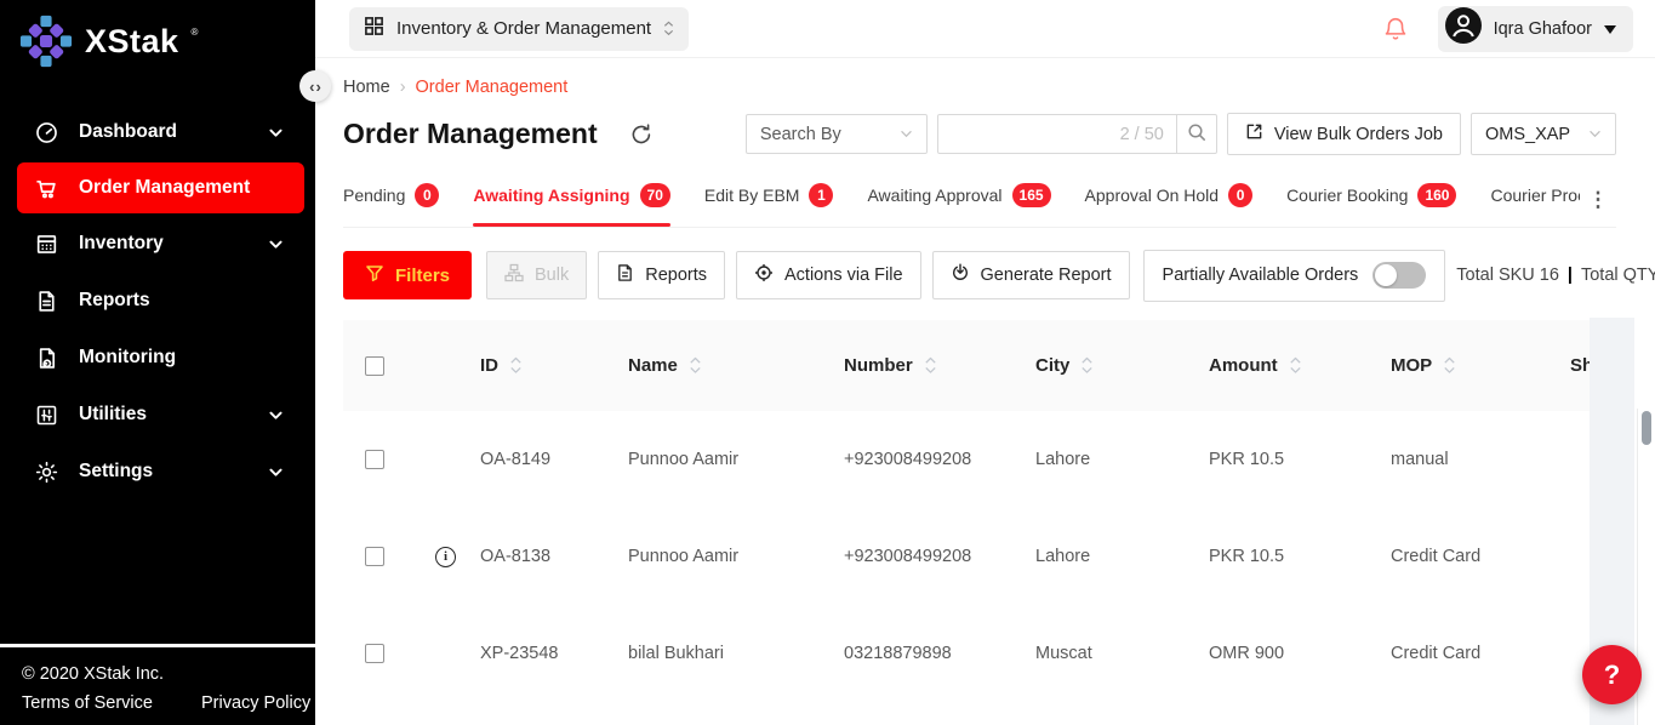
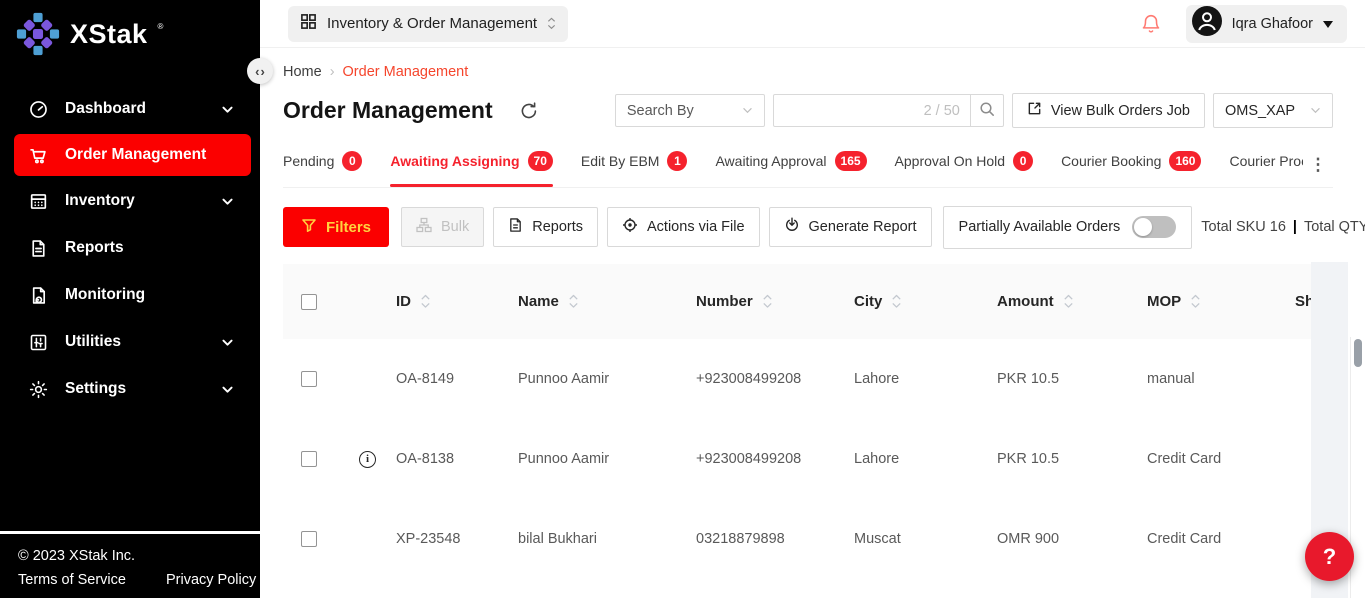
  XStak
  ®
  Dashboard
  Order Management
  Inventory
  Reports
  Monitoring
  Utilities
  Settings
- © 2020 XStak Inc.
+ © 2023 XStak Inc.
  Terms of Service
  Privacy Policy
  ‹
  ›
  Inventory & Order Management
  Iqra Ghafoor
  Home
  ›
  Order Management
  Order Management
  Search By
  2 / 50
  View Bulk Orders Job
  OMS_XAP
  Pending
  0
  Awaiting Assigning
  70
  Edit By EBM
  1
  Awaiting Approval
  165
  Approval On Hold
  0
  Courier Booking
  160
  ⋮
  Filters
  Bulk
  Reports
  Actions via File
  Generate Report
  Partially Available Orders
  Total SKU 16
  |
  Total QTY
  ID
  Name
  Number
  City
  Amount
  MOP
  OA-8149
  Punnoo Aamir
  +923008499208
  Lahore
  PKR 10.5
  manual
  i
  OA-8138
  Punnoo Aamir
  +923008499208
  Lahore
  PKR 10.5
  Credit Card
  XP-23548
  bilal Bukhari
  03218879898
  Muscat
  OMR 900
  Credit Card
  ?
